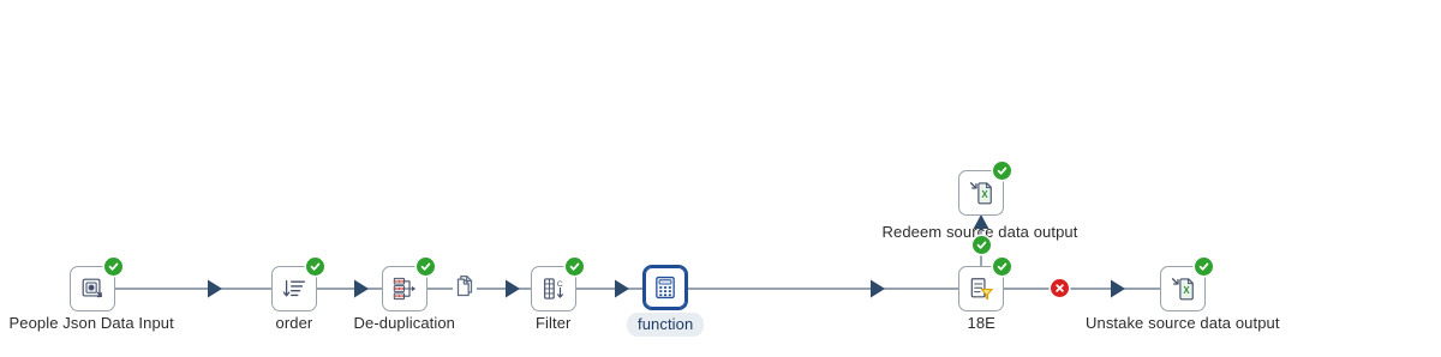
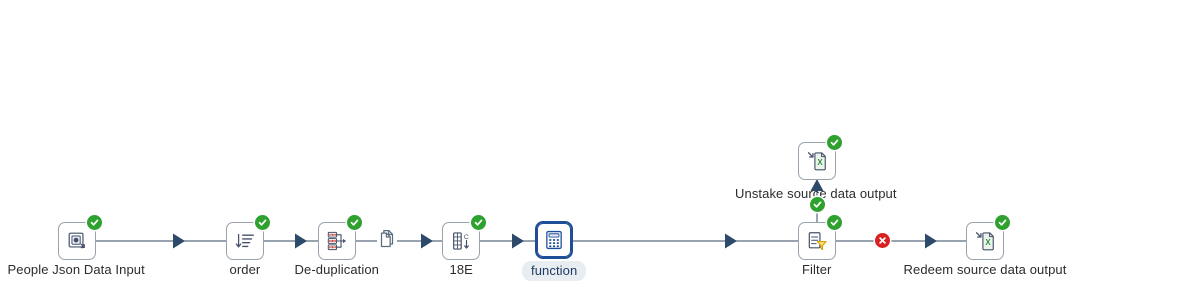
  People Json Data Input
  order
  De-duplication
- Filter
+ 18E
  function
  X
- Redeem source data output
+ Unstake source data output
- 18E
+ Filter
  X
- Unstake source data output
+ Redeem source data output
